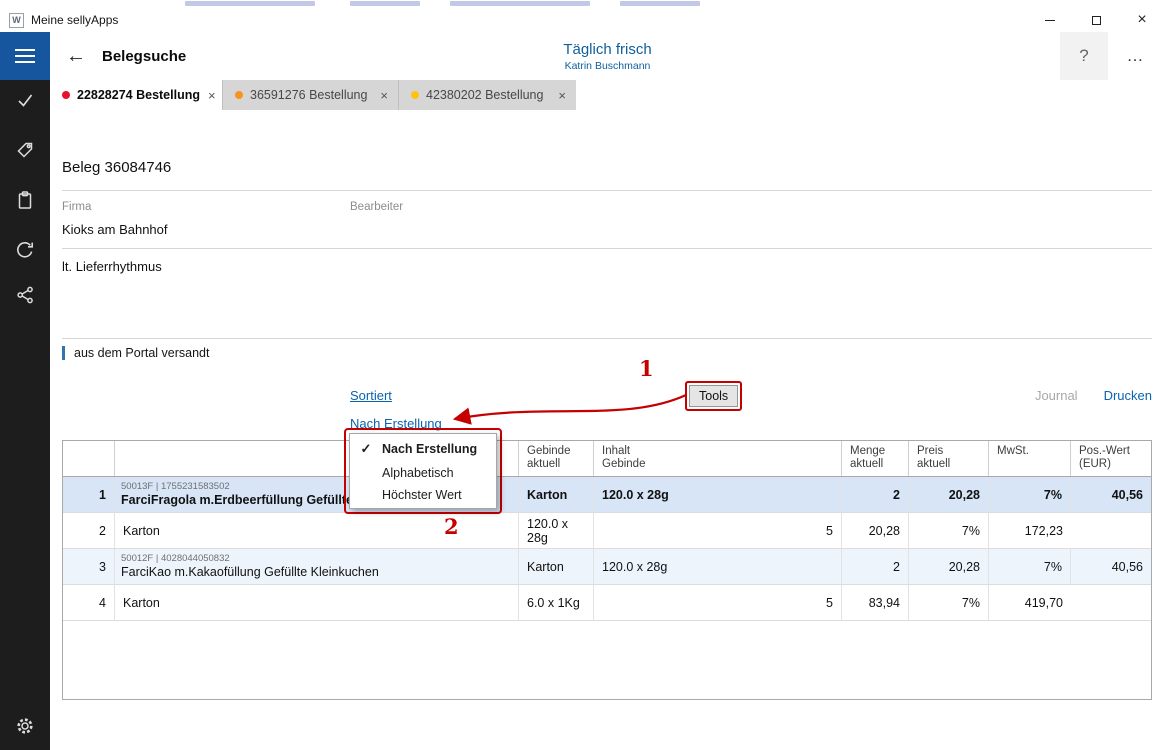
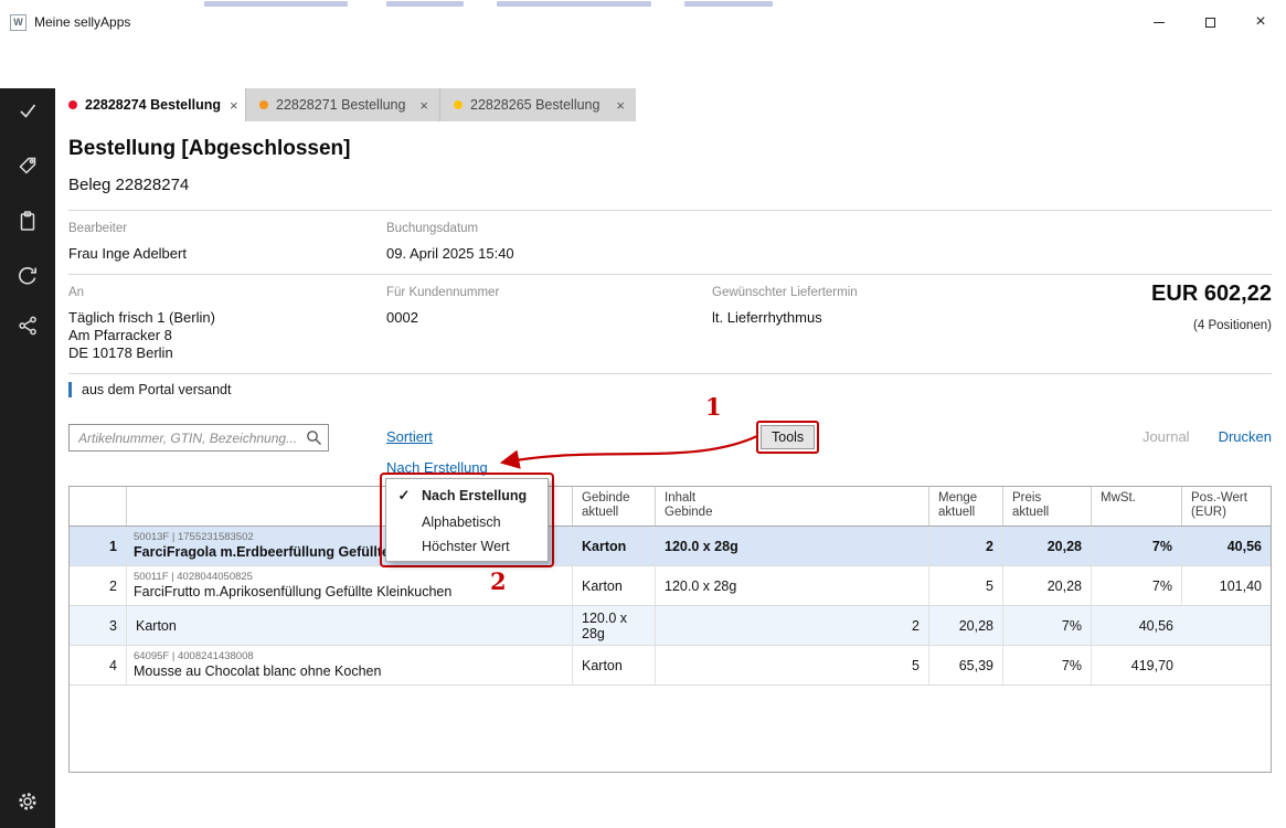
  W
  Meine sellyApps
  ×
- ←
- Belegsuche
- Täglich frisch
- Katrin Buschmann
- ?
- …
  22828274 Bestellung
  ×
- 36591276 Bestellung
+ 22828271 Bestellung
  ×
- 42380202 Bestellung
+ 22828265 Bestellung
  ×
+ Bestellung [Abgeschlossen]
- Beleg 36084746
+ Beleg 22828274
- Firma
- Kioks am Bahnhof
  Bearbeiter
+ Frau Inge Adelbert
+ Buchungsdatum
+ 09. April 2025 15:40
+ An
+ Täglich frisch 1 (Berlin)
+ Am Pfarracker 8
+ DE 10178 Berlin
+ Für Kundennummer
+ 0002
+ Gewünschter Liefertermin
  lt. Lieferrhythmus
+ EUR 602,22
+ (4 Positionen)
  aus dem Portal versandt
+ Artikelnummer, GTIN, Bezeichnung...
  Sortiert
  Nach Erstellung
  Tools
  Journal
  Drucken
  Gebinde
  aktuell
  Inhalt
  Gebinde
  Menge
  aktuell
  Preis
  aktuell
  MwSt.
  Pos.-Wert
  (EUR)
  1
  50013F | 1755231583502
  FarciFragola m.Erdbeerfüllung Gefüllt
  Karton
  120.0 x 28g
  2
  20,28
  7%
  40,56
  2
+ 50011F | 4028044050825
+ FarciFrutto m.Aprikosenfüllung Gefüllte Kleinkuchen
  Karton
  120.0 x 28g
  5
  20,28
  7%
- 172,23
+ 101,40
  3
- 50012F | 4028044050832
- FarciKao m.Kakaofüllung Gefüllte Kleinkuchen
  Karton
  120.0 x 28g
  2
  20,28
  7%
  40,56
  4
+ 64095F | 4008241438008
+ Mousse au Chocolat blanc ohne Kochen
  Karton
- 6.0 x 1Kg
  5
- 83,94
+ 65,39
  7%
  419,70
  ✓
  Nach Erstellung
  Alphabetisch
  Höchster Wert
  1
  2
